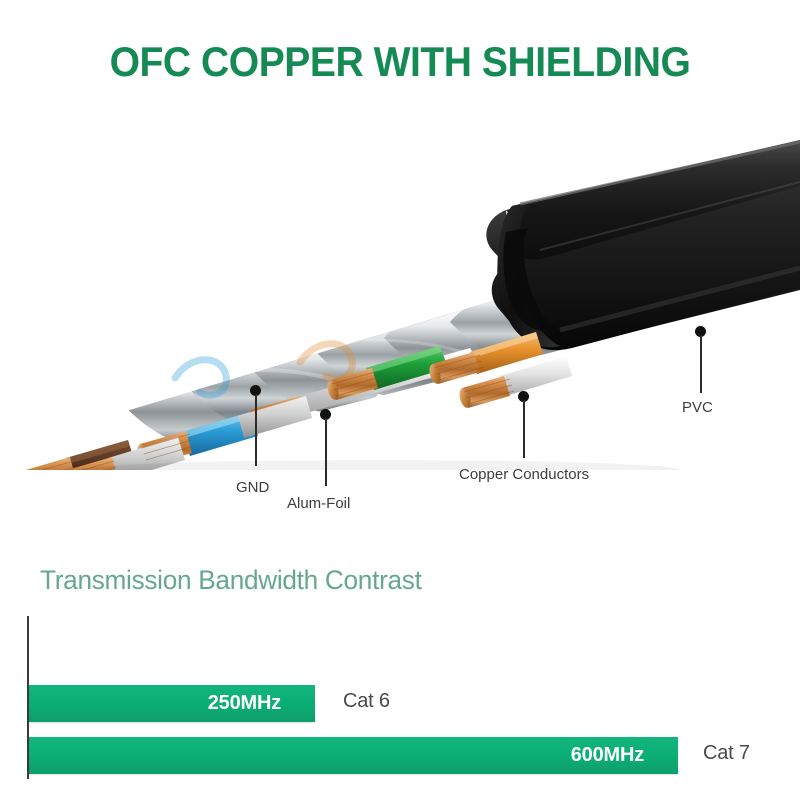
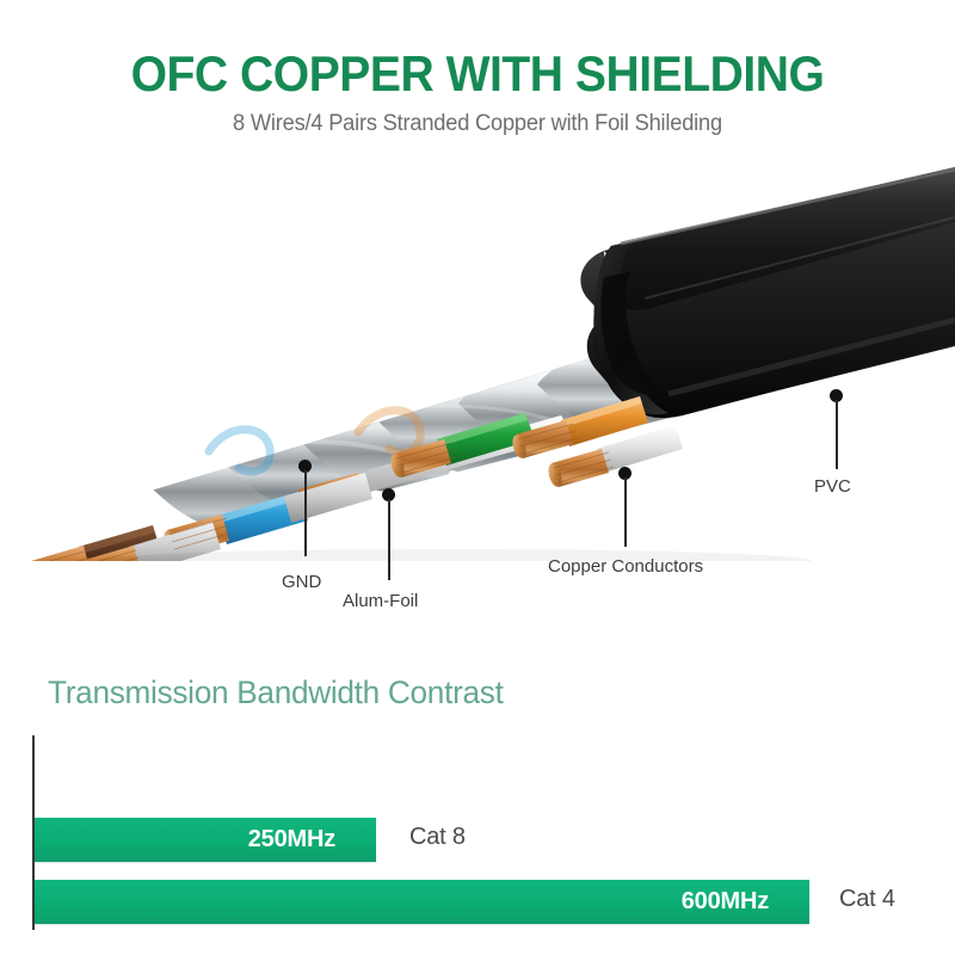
  OFC COPPER WITH SHIELDING
+ 8 Wires/4 Pairs Stranded Copper with Foil Shileding
  GND
  Alum-Foil
  Copper Conductors
  PVC
  Transmission Bandwidth Contrast
  250MHz
- Cat 6
+ Cat 8
  600MHz
- Cat 7
+ Cat 4
